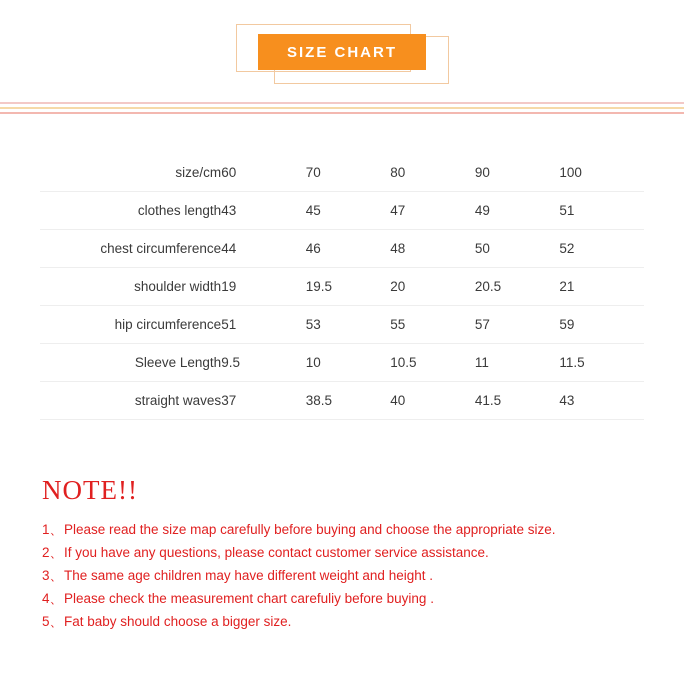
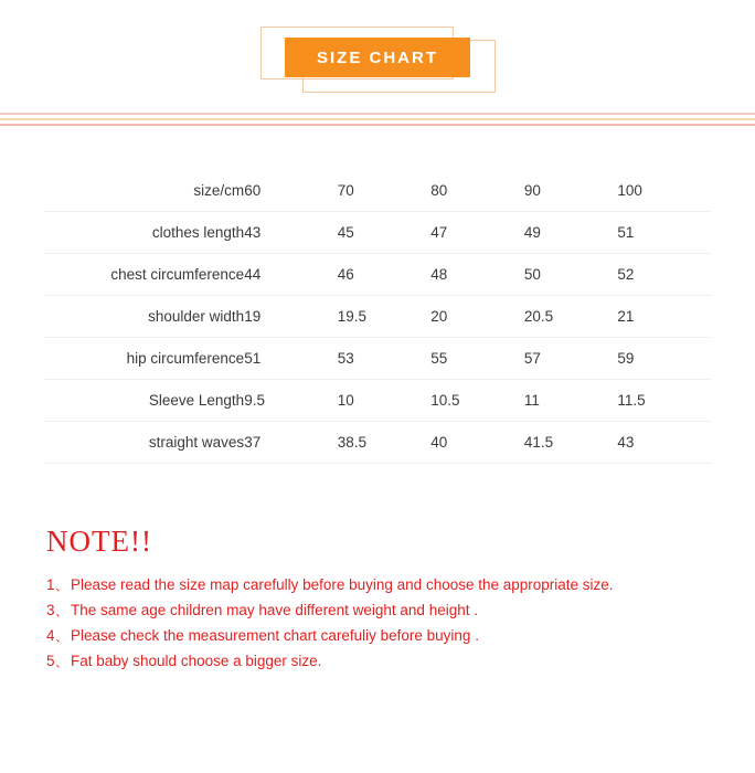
  SIZE CHART
  size/cm	60	70	80	90	100
  clothes length	43	45	47	49	51
  chest circumference	44	46	48	50	52
  shoulder width	19	19.5	20	20.5	21
  hip circumference	51	53	55	57	59
  Sleeve Length	9.5	10	10.5	11	11.5
  straight waves	37	38.5	40	41.5	43
  NOTE!!
  1、Please read the size map carefully before buying and choose the appropriate size.
- 2、If you have any questions, please contact customer service assistance.
  3、The same age children may have different weight and height .
  4、Please check the measurement chart carefuliy before buying .
  5、Fat baby should choose a bigger size.
